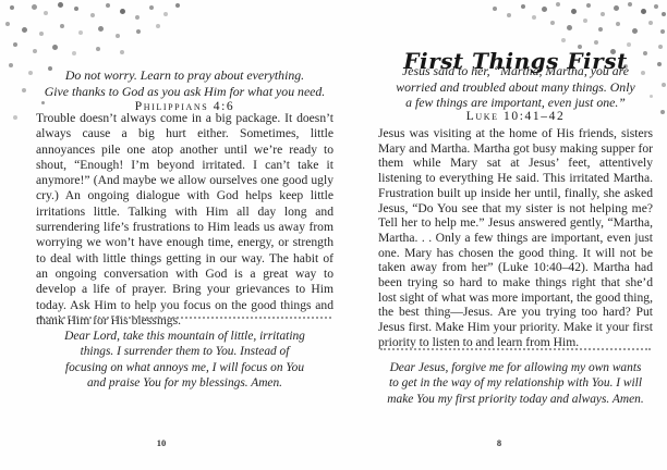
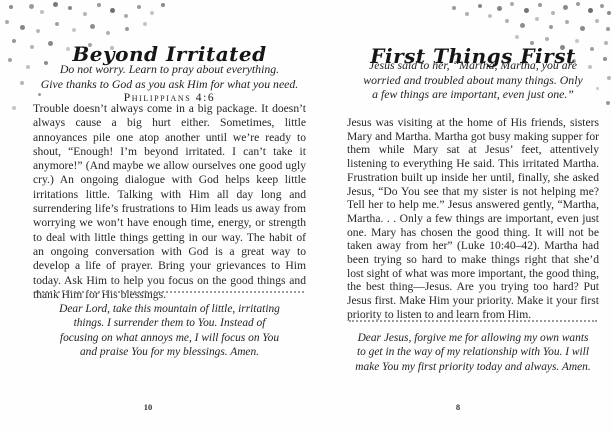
+ Beyond Irritated
  Do not worry. Learn to pray about everything.
  Give thanks to God as you ask Him for what you need.
  Philippians 4:6
  Trouble doesn’t always come in a big package. It doesn’t always cause a big hurt either. Sometimes, little annoyances pile one atop another until we’re ready to shout, “Enough! I’m beyond irritated. I can’t take it anymore!” (And maybe we allow ourselves one good ugly cry.) An ongoing dialogue with God helps keep little irritations little. Talking with Him all day long and surrendering life’s frustrations to Him leads us away from worrying we won’t have enough time, energy, or strength to deal with little things getting in our way. The habit of an ongoing conversation with God is a great way to develop a life of prayer. Bring your grievances to Him today. Ask Him to help you focus on the good things and thank Him for His blessings.
  Dear Lord, take this mountain of little, irritating
  things. I surrender them to You. Instead of
  focusing on what annoys me, I will focus on You
  and praise You for my blessings. Amen.
  First Things First
  Jesus said to her, “Martha, Martha, you are
  worried and troubled about many things. Only
  a few things are important, even just one.”
- Luke 10:41–42
  Jesus was visiting at the home of His friends, sisters Mary and Martha. Martha got busy making supper for them while Mary sat at Jesus’ feet, attentively listening to everything He said. This irritated Martha. Frustration built up inside her until, finally, she asked Jesus, “Do You see that my sister is not helping me? Tell her to help me.” Jesus answered gently, “Martha, Martha. . . Only a few things are important, even just one. Mary has chosen the good thing. It will not be taken away from her” (Luke 10:40–42). Martha had been trying so hard to make things right that she’d lost sight of what was more important, the good thing, the best thing—Jesus. Are you trying too hard? Put Jesus first. Make Him your priority. Make it your first priority to listen to and learn from Him.
  Dear Jesus, forgive me for allowing my own wants
  to get in the way of my relationship with You. I will
  make You my first priority today and always. Amen.
  10
  8
